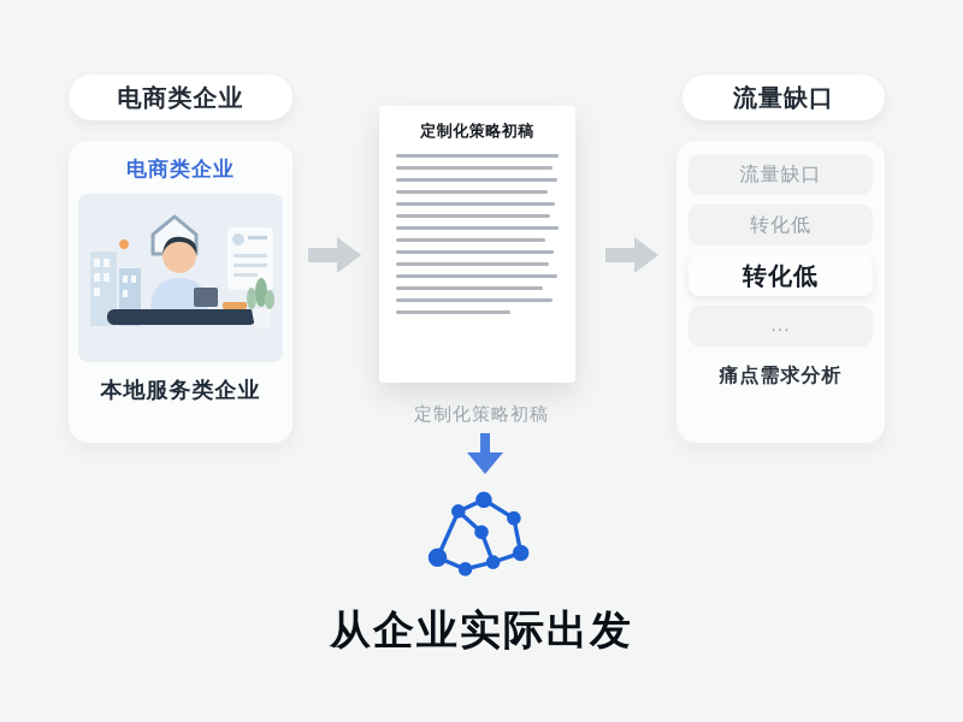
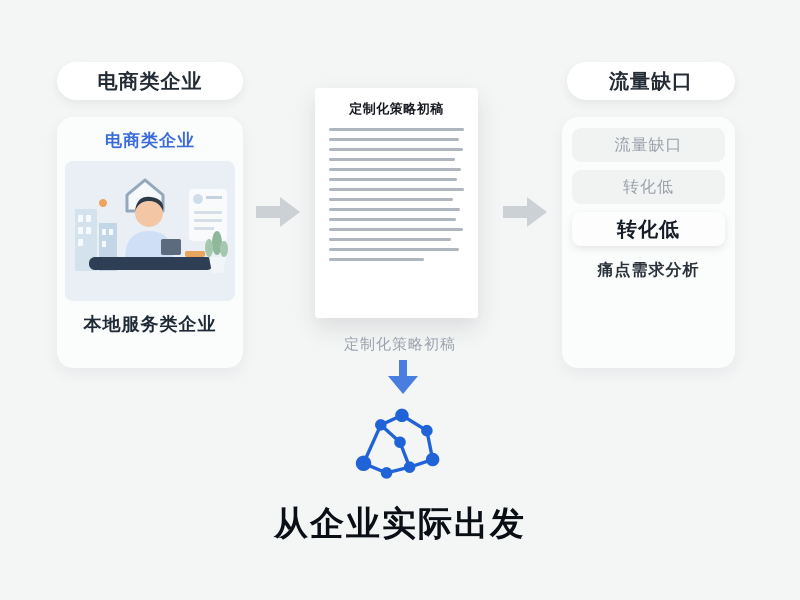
  电商类企业
  电商类企业
  本地服务类企业
  定制化策略初稿
  定制化策略初稿
  从企业实际出发
  流量缺口
  流量缺口
  转化低
  转化低
- ...
  痛点需求分析
